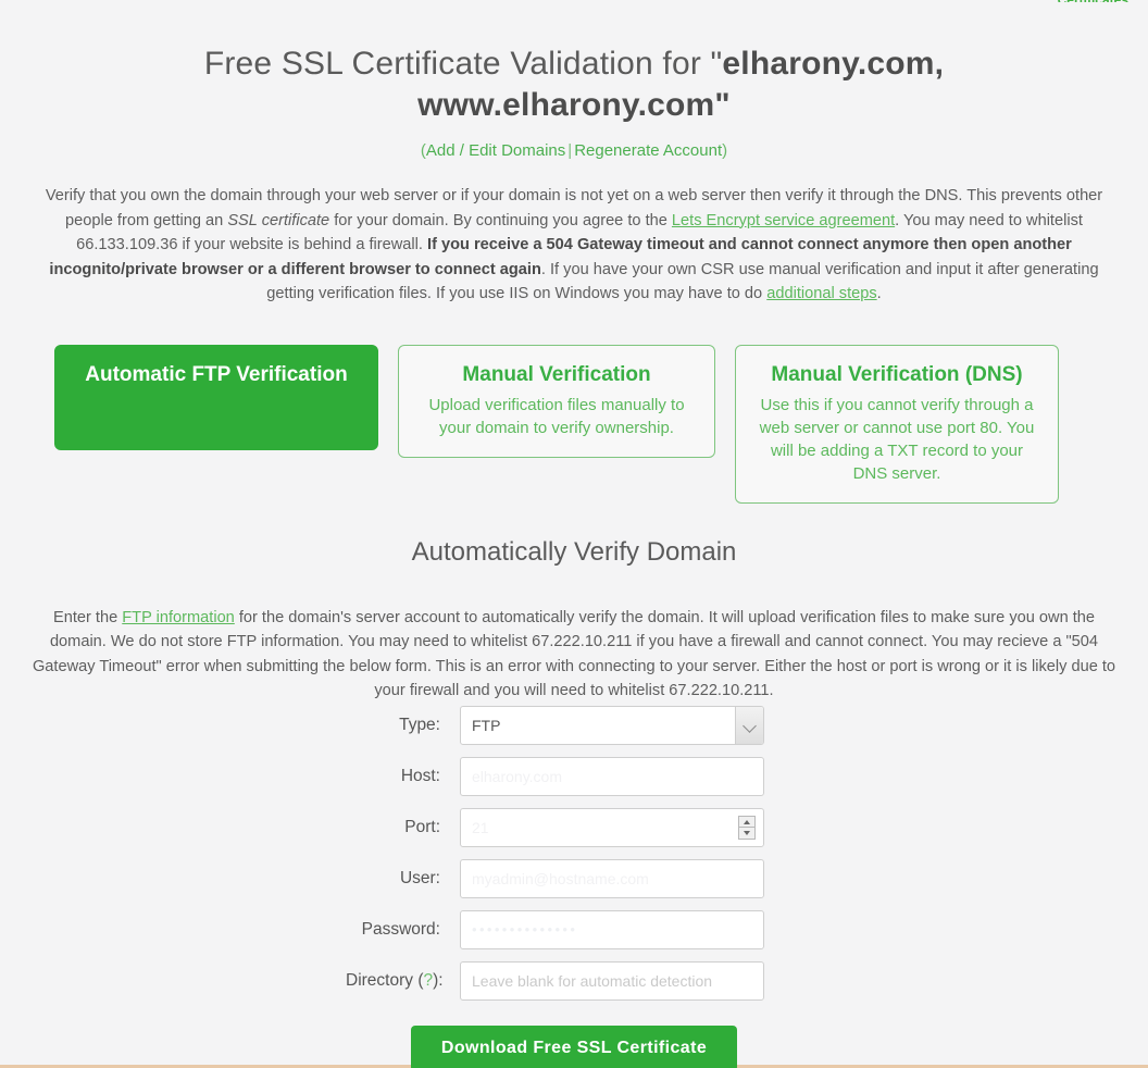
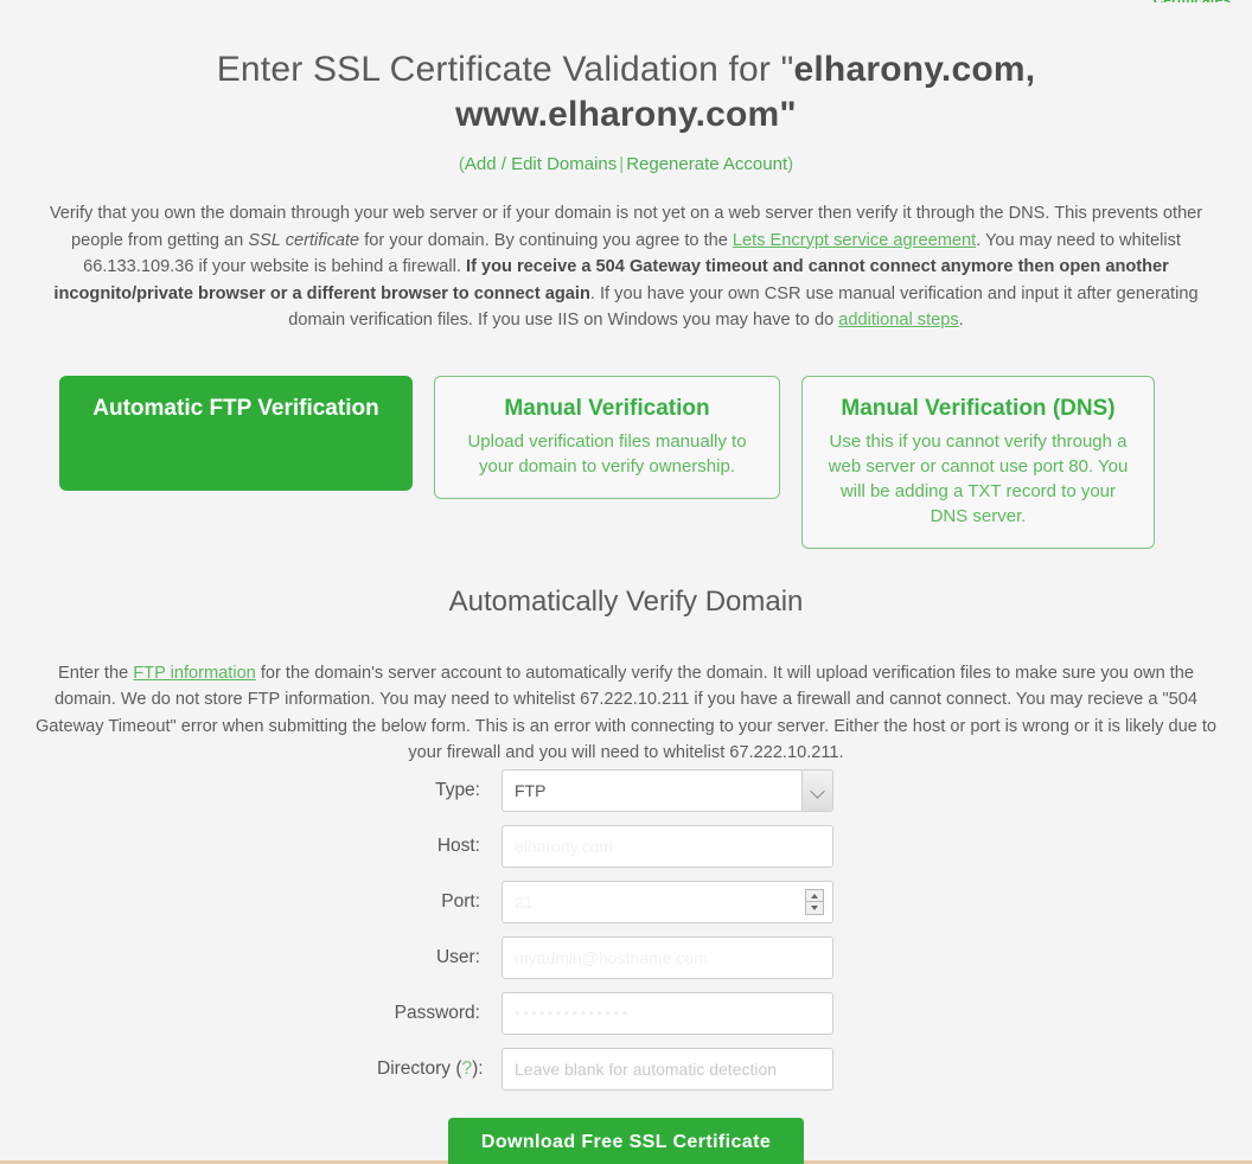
  Certificates
- Free SSL Certificate Validation for "elharony.com,
+ Enter SSL Certificate Validation for "elharony.com,
  www.elharony.com"
  (Add / Edit Domains|Regenerate Account)
- Verify that you own the domain through your web server or if your domain is not yet on a web server then verify it through the DNS. This prevents other people from getting an SSL certificate for your domain. By continuing you agree to the Lets Encrypt service agreement. You may need to whitelist 66.133.109.36 if your website is behind a firewall. If you receive a 504 Gateway timeout and cannot connect anymore then open another incognito/private browser or a different browser to connect again. If you have your own CSR use manual verification and input it after generating getting verification files. If you use IIS on Windows you may have to do additional steps.
+ Verify that you own the domain through your web server or if your domain is not yet on a web server then verify it through the DNS. This prevents other people from getting an SSL certificate for your domain. By continuing you agree to the Lets Encrypt service agreement. You may need to whitelist 66.133.109.36 if your website is behind a firewall. If you receive a 504 Gateway timeout and cannot connect anymore then open another incognito/private browser or a different browser to connect again. If you have your own CSR use manual verification and input it after generating domain verification files. If you use IIS on Windows you may have to do additional steps.
  Automatic FTP Verification
  Manual Verification
  Upload verification files manually to your domain to verify ownership.
  Manual Verification (DNS)
  Use this if you cannot verify through a web server or cannot use port 80. You will be adding a TXT record to your DNS server.
  Automatically Verify Domain
  Enter the FTP information for the domain's server account to automatically verify the domain. It will upload verification files to make sure you own the domain. We do not store FTP information. You may need to whitelist 67.222.10.211 if you have a firewall and cannot connect. You may recieve a "504 Gateway Timeout" error when submitting the below form. This is an error with connecting to your server. Either the host or port is wrong or it is likely due to your firewall and you will need to whitelist 67.222.10.211.
  Type:
  FTP
  Host:
  Port:
  User:
  Password:
  Directory (?):
  Leave blank for automatic detection
  Download Free SSL Certificate
